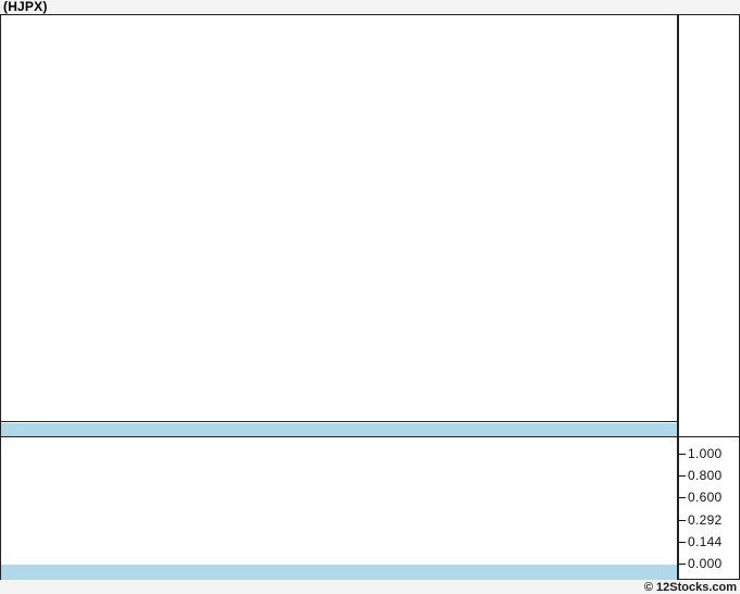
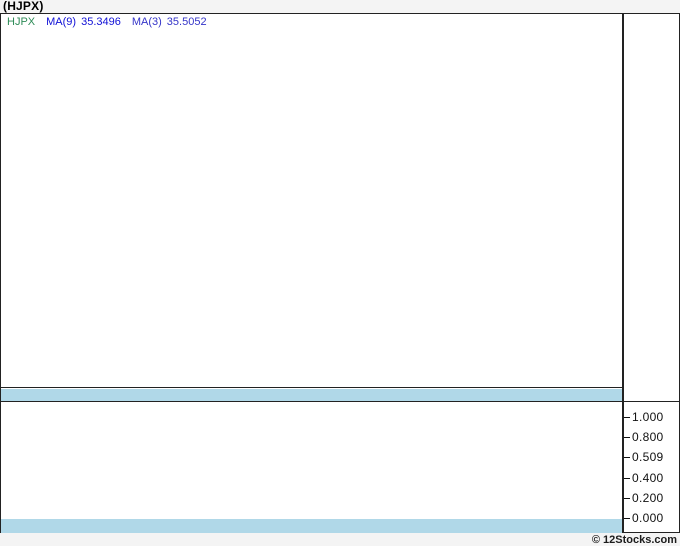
  (HJPX)
+ HJPX MA(9) 35.3496 MA(3) 35.5052
  1.000
  0.800
- 0.600
+ 0.509
- 0.292
+ 0.400
- 0.144
+ 0.200
  0.000
  © 12Stocks.com
